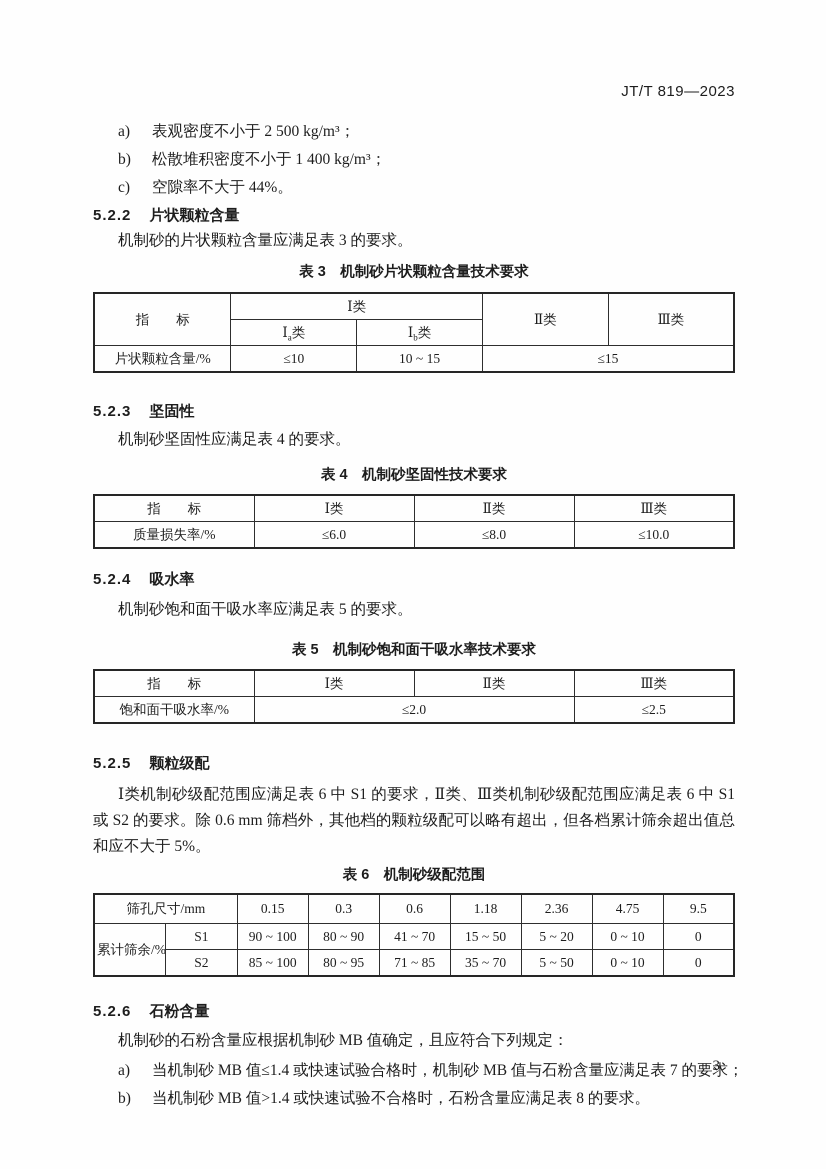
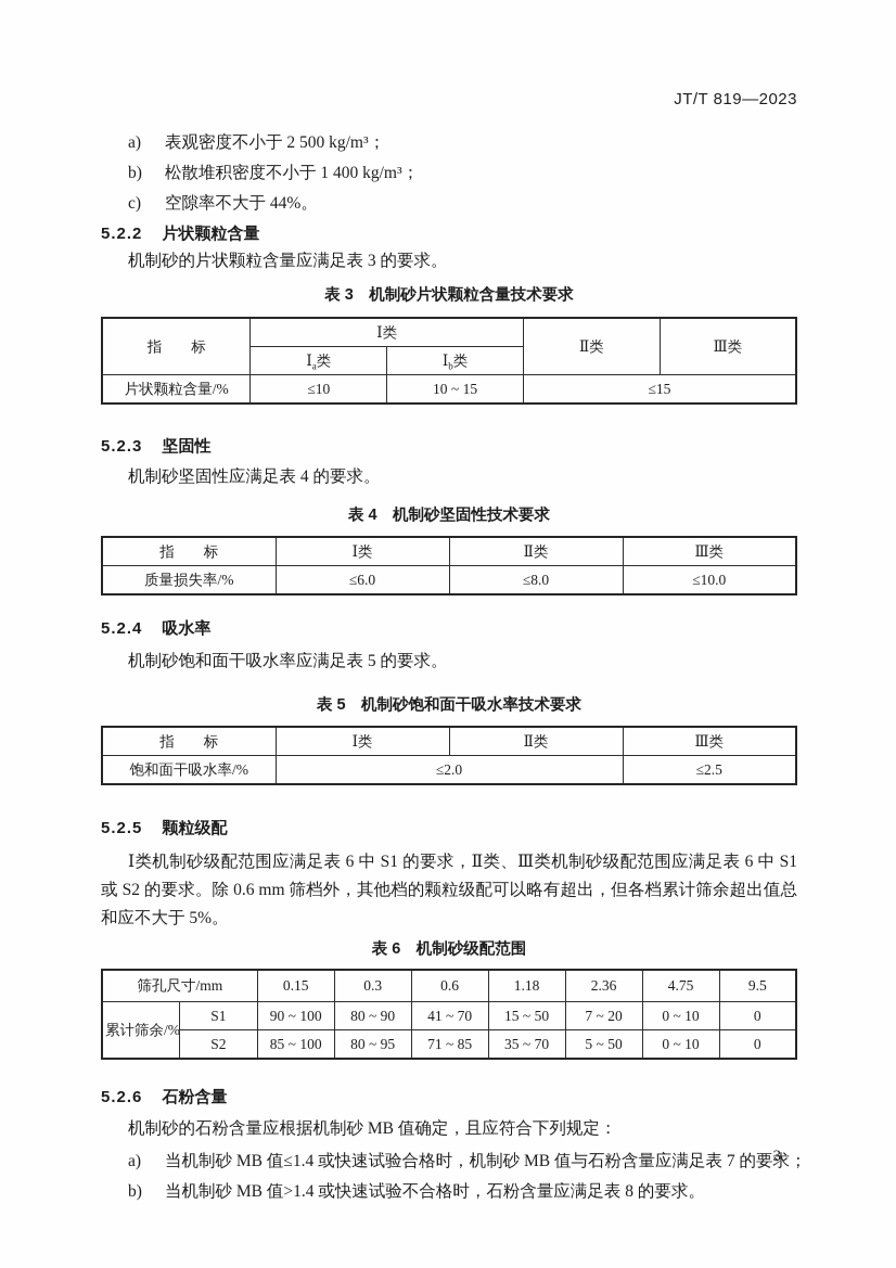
  JT/T 819—2023
  a)
  表观密度不小于 2 500 kg/m³；
  b)
  松散堆积密度不小于 1 400 kg/m³；
  c)
  空隙率不大于 44%。
  5.2.2 片状颗粒含量
  机制砂的片状颗粒含量应满足表 3 的要求。
  表 3 机制砂片状颗粒含量技术要求
  指 标	Ⅰ类	Ⅱ类	Ⅲ类
  Ⅰa类	Ⅰb类
  片状颗粒含量/%	≤10	10 ~ 15	≤15
  5.2.3 坚固性
  机制砂坚固性应满足表 4 的要求。
  表 4 机制砂坚固性技术要求
  指 标	Ⅰ类	Ⅱ类	Ⅲ类
  质量损失率/%	≤6.0	≤8.0	≤10.0
  5.2.4 吸水率
  机制砂饱和面干吸水率应满足表 5 的要求。
  表 5 机制砂饱和面干吸水率技术要求
  指 标	Ⅰ类	Ⅱ类	Ⅲ类
  饱和面干吸水率/%	≤2.0	≤2.5
  5.2.5 颗粒级配
  Ⅰ类机制砂级配范围应满足表 6 中 S1 的要求，Ⅱ类、Ⅲ类机制砂级配范围应满足表 6 中 S1 或 S2 的要求。除 0.6 mm 筛档外，其他档的颗粒级配可以略有超出，但各档累计筛余超出值总和应不大于 5%。
  表 6 机制砂级配范围
  筛孔尺寸/mm	0.15	0.3	0.6	1.18	2.36	4.75	9.5
- 累计筛余/%	S1	90 ~ 100	80 ~ 90	41 ~ 70	15 ~ 50	5 ~ 20	0 ~ 10	0
+ 累计筛余/%	S1	90 ~ 100	80 ~ 90	41 ~ 70	15 ~ 50	7 ~ 20	0 ~ 10	0
  S2	85 ~ 100	80 ~ 95	71 ~ 85	35 ~ 70	5 ~ 50	0 ~ 10	0
  5.2.6 石粉含量
  机制砂的石粉含量应根据机制砂 MB 值确定，且应符合下列规定：
  a)
  当机制砂 MB 值≤1.4 或快速试验合格时，机制砂 MB 值与石粉含量应满足表 7 的要求；
  b)
  当机制砂 MB 值>1.4 或快速试验不合格时，石粉含量应满足表 8 的要求。
  3
